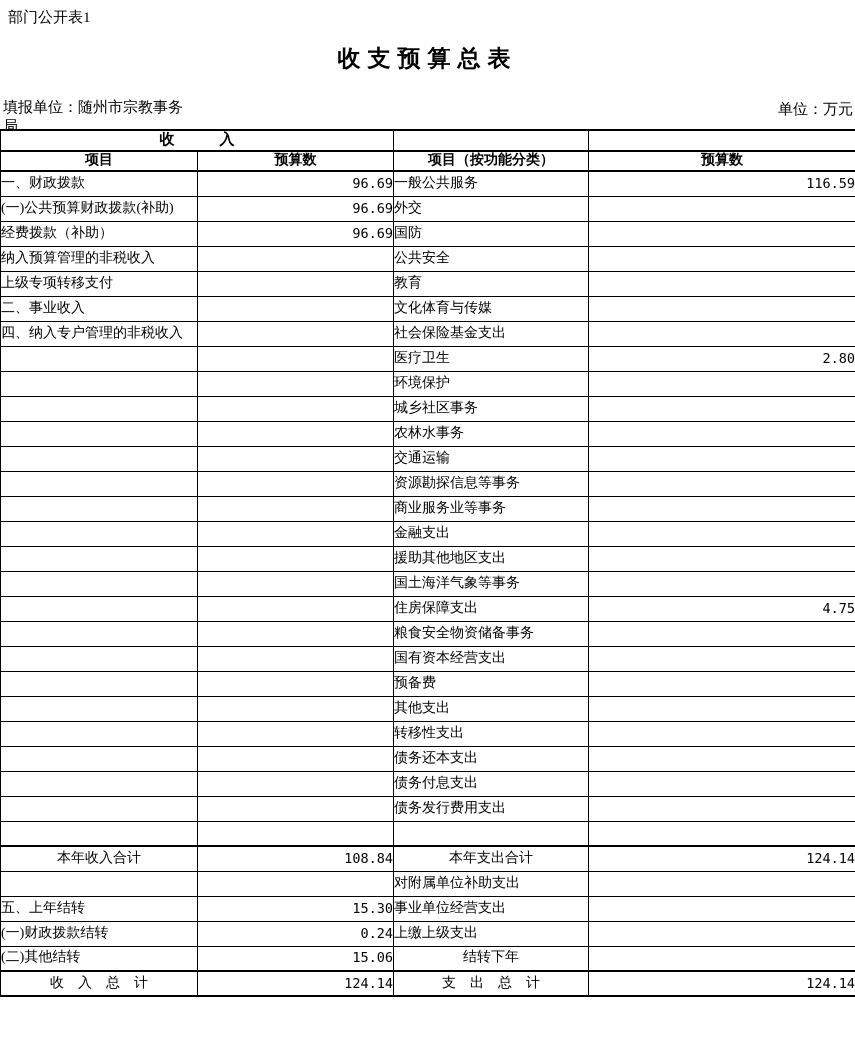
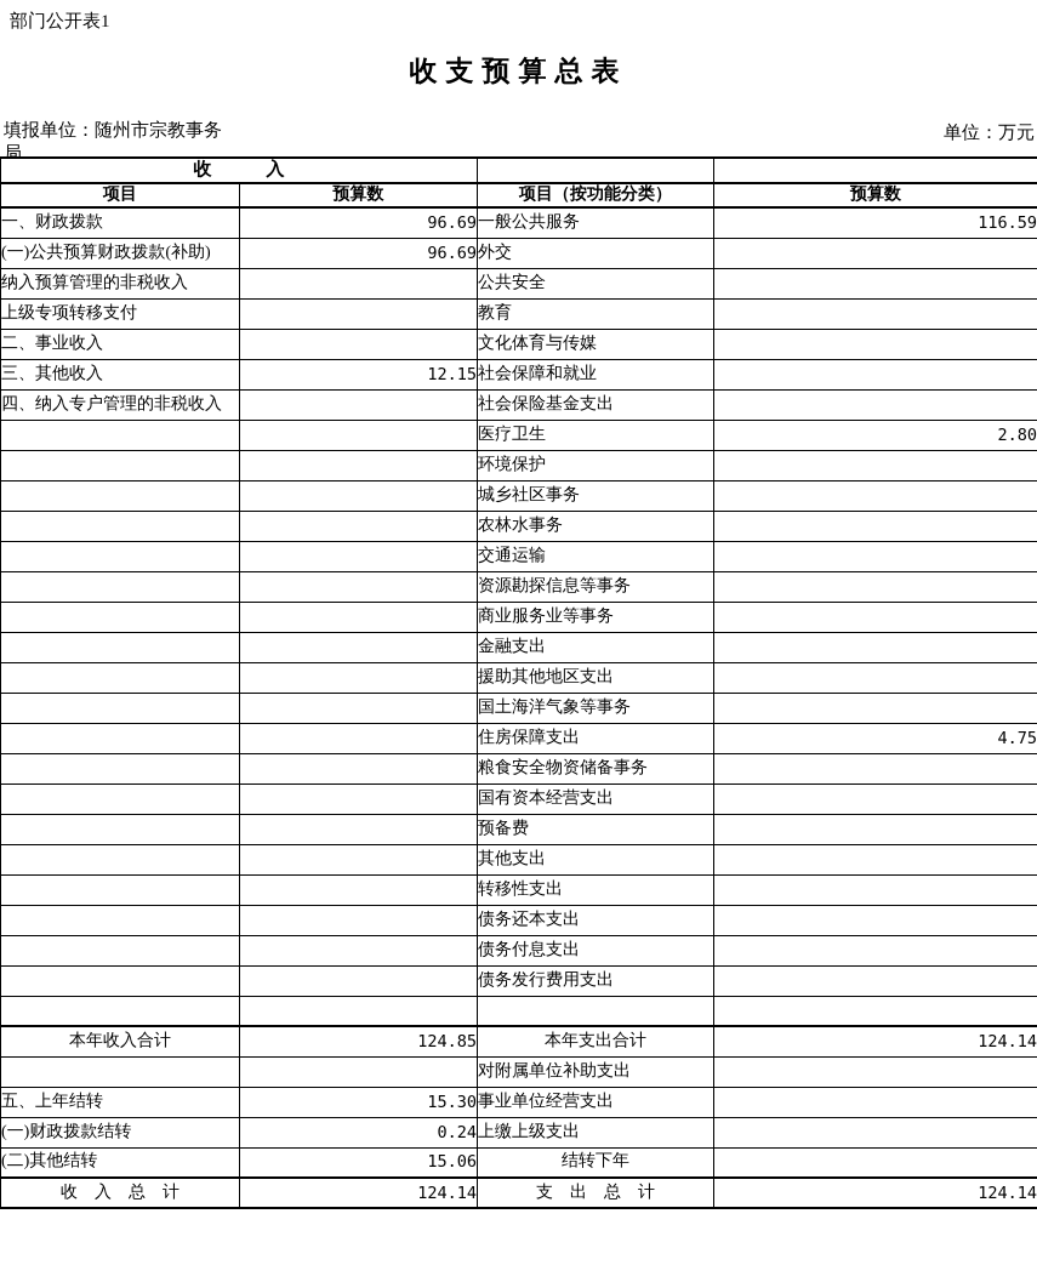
  部门公开表1
  收支预算总表
  填报单位：随州市宗教事务局
  单位：万元
  收 入
  项目	预算数	项目（按功能分类）	预算数
  一、财政拨款	96.69	一般公共服务	116.59
  (一)公共预算财政拨款(补助)	96.69	外交
- 经费拨款（补助）	96.69	国防
  纳入预算管理的非税收入		公共安全
  上级专项转移支付		教育
  二、事业收入		文化体育与传媒
+ 三、其他收入	12.15	社会保障和就业
  四、纳入专户管理的非税收入		社会保险基金支出
  		医疗卫生	2.80
  		环境保护
  		城乡社区事务
  		农林水事务
  		交通运输
  		资源勘探信息等事务
  		商业服务业等事务
  		金融支出
  		援助其他地区支出
  		国土海洋气象等事务
  		住房保障支出	4.75
  		粮食安全物资储备事务
  		国有资本经营支出
  		预备费
  		其他支出
  		转移性支出
  		债务还本支出
  		债务付息支出
  		债务发行费用支出
- 本年收入合计	108.84	本年支出合计	124.14
+ 本年收入合计	124.85	本年支出合计	124.14
  		对附属单位补助支出
  五、上年结转	15.30	事业单位经营支出
  (一)财政拨款结转	0.24	上缴上级支出
  (二)其他结转	15.06	结转下年
  收 入 总 计	124.14	支 出 总 计	124.14
